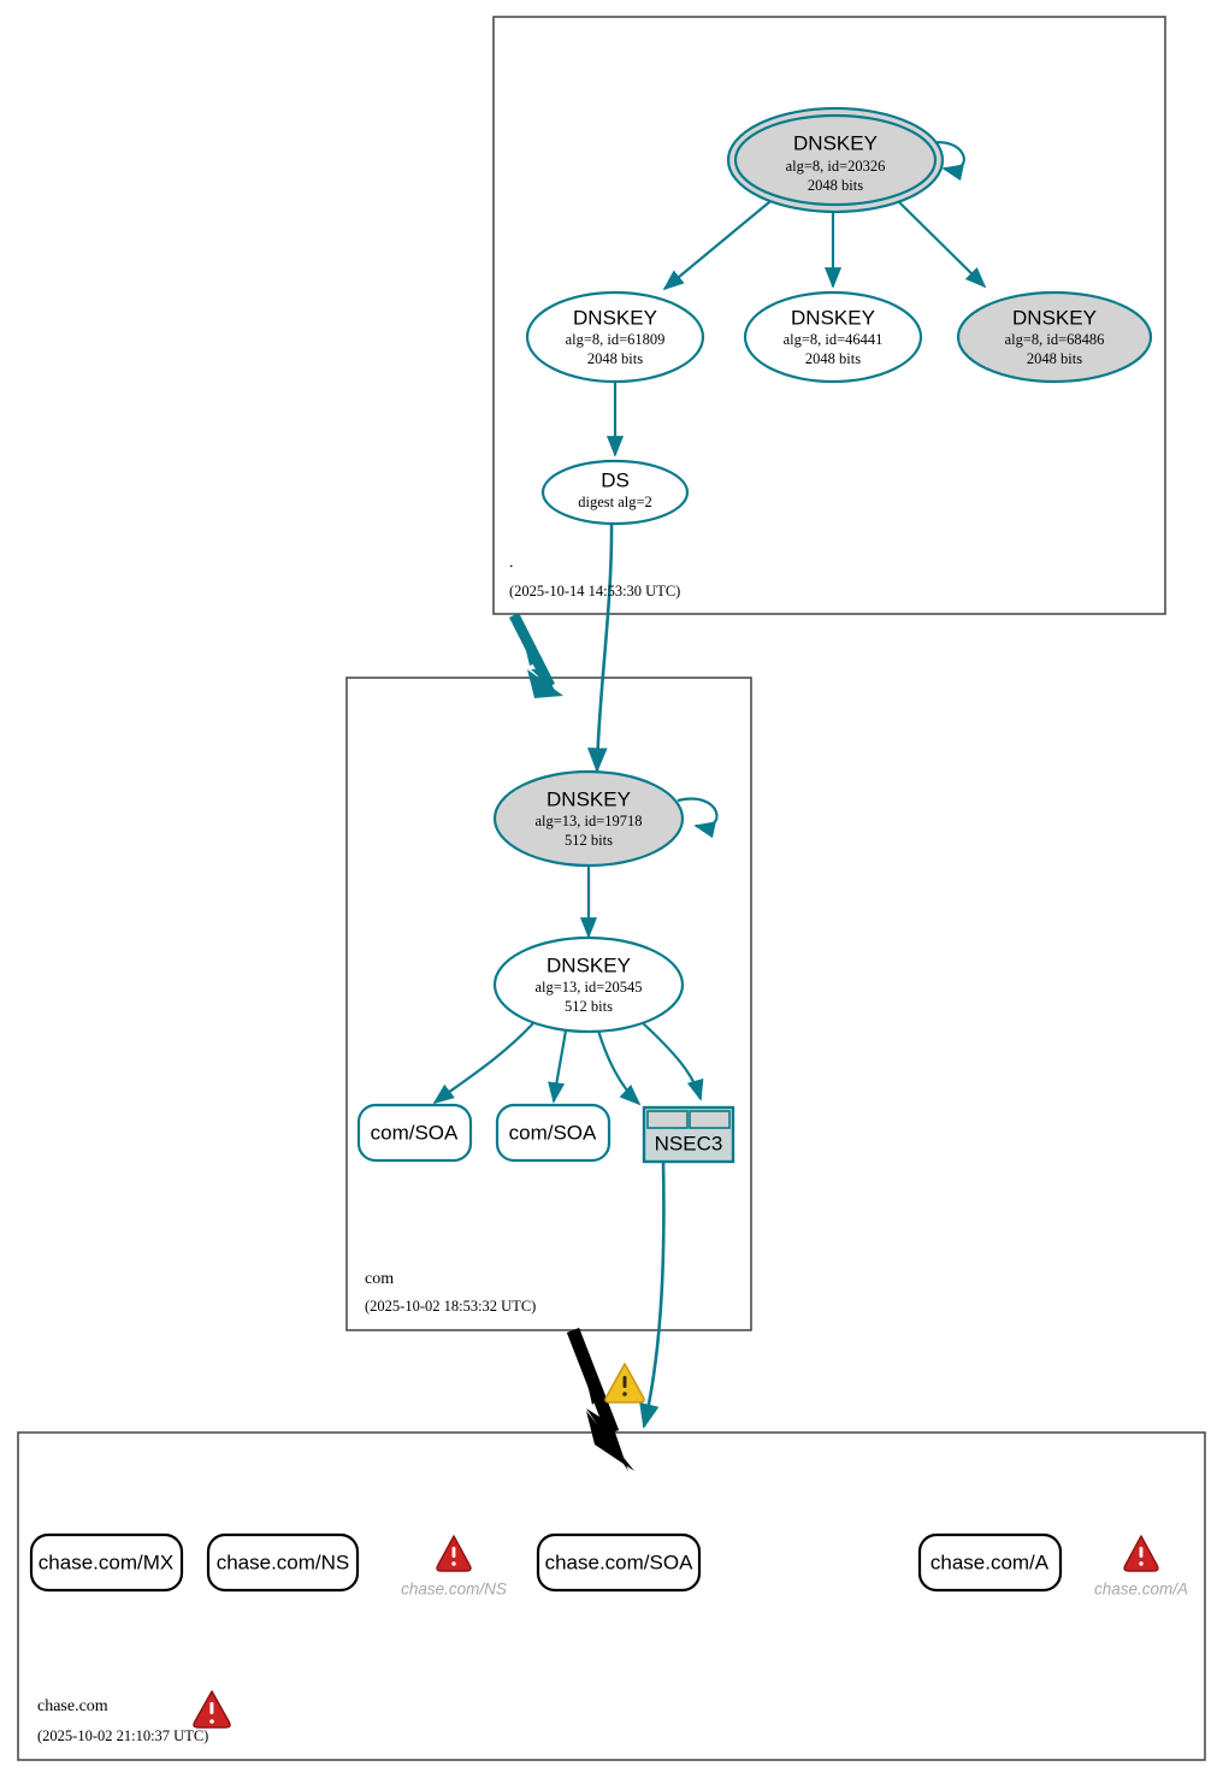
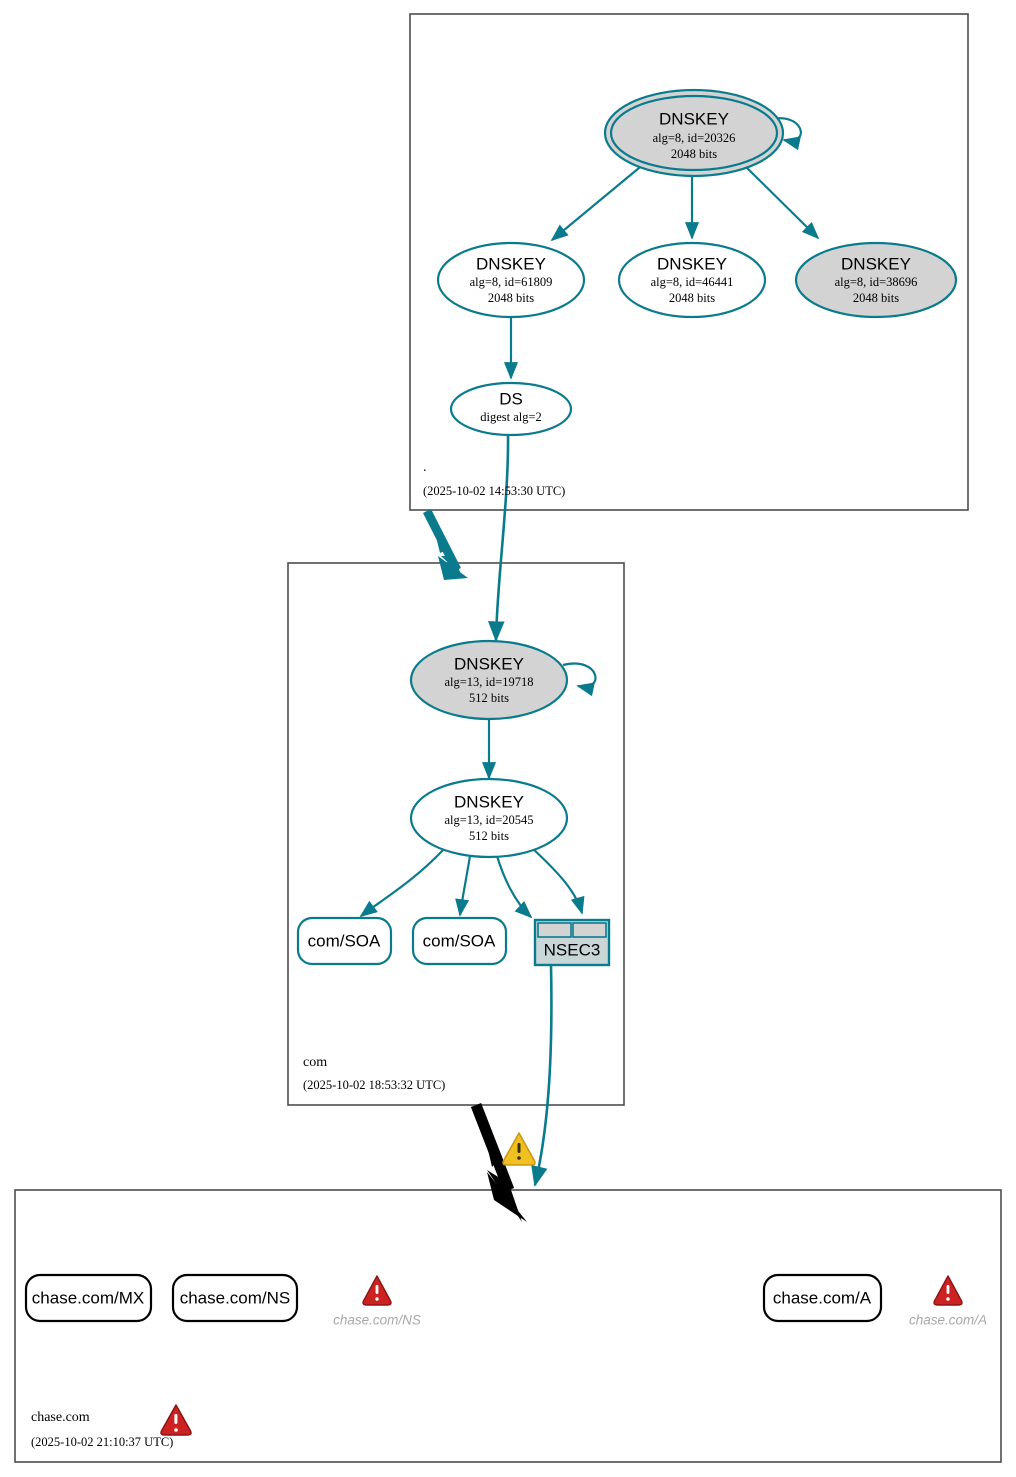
  DNSKEY
  alg=8, id=20326
  2048 bits
  DNSKEY
  alg=8, id=61809
  2048 bits
  DNSKEY
  alg=8, id=46441
  2048 bits
  DNSKEY
- alg=8, id=68486
+ alg=8, id=38696
  2048 bits
  DS
  digest alg=2
  .
- (2025-10-14 14:53:30 UTC)
+ (2025-10-02 14:53:30 UTC)
  DNSKEY
  alg=13, id=19718
  512 bits
  DNSKEY
  alg=13, id=20545
  512 bits
  com/SOA
  com/SOA
  NSEC3
  com
  (2025-10-02 18:53:32 UTC)
  chase.com/MX
  chase.com/NS
  chase.com/NS
- chase.com/SOA
  chase.com/A
  chase.com/A
  chase.com
  (2025-10-02 21:10:37 UTC)
